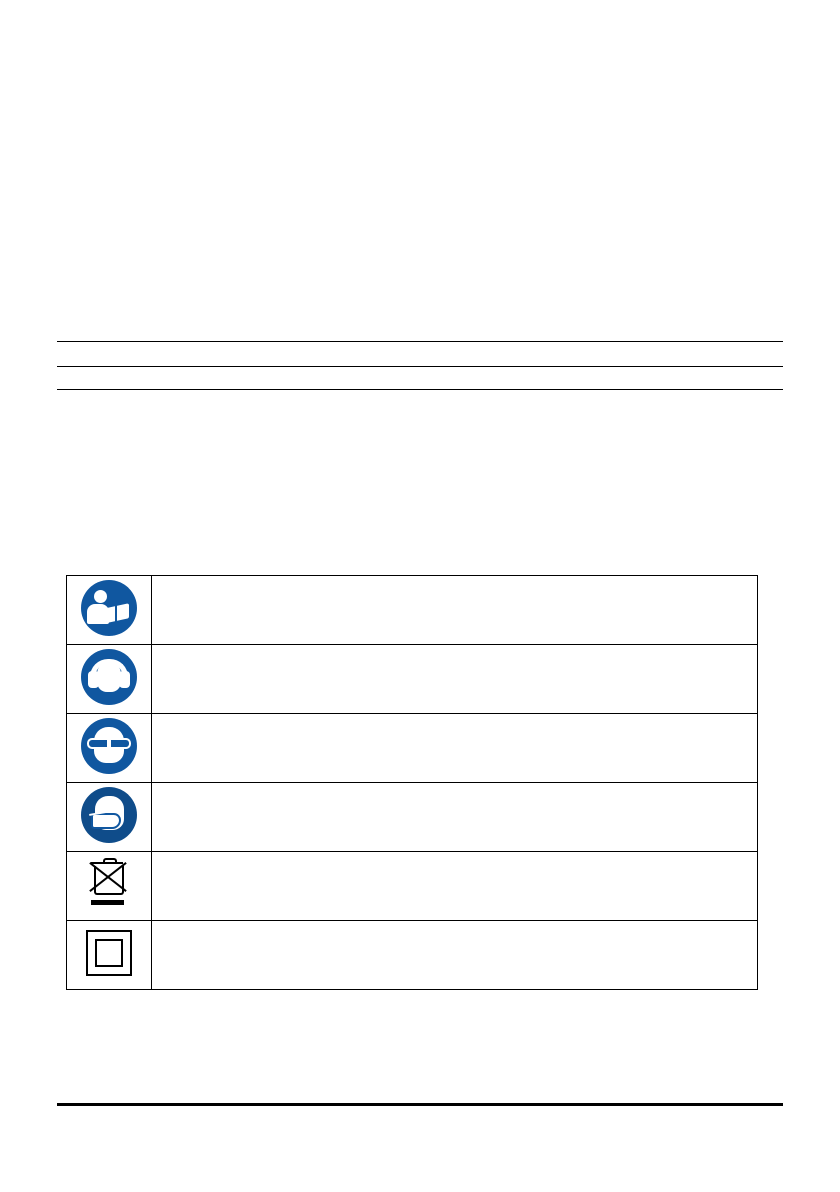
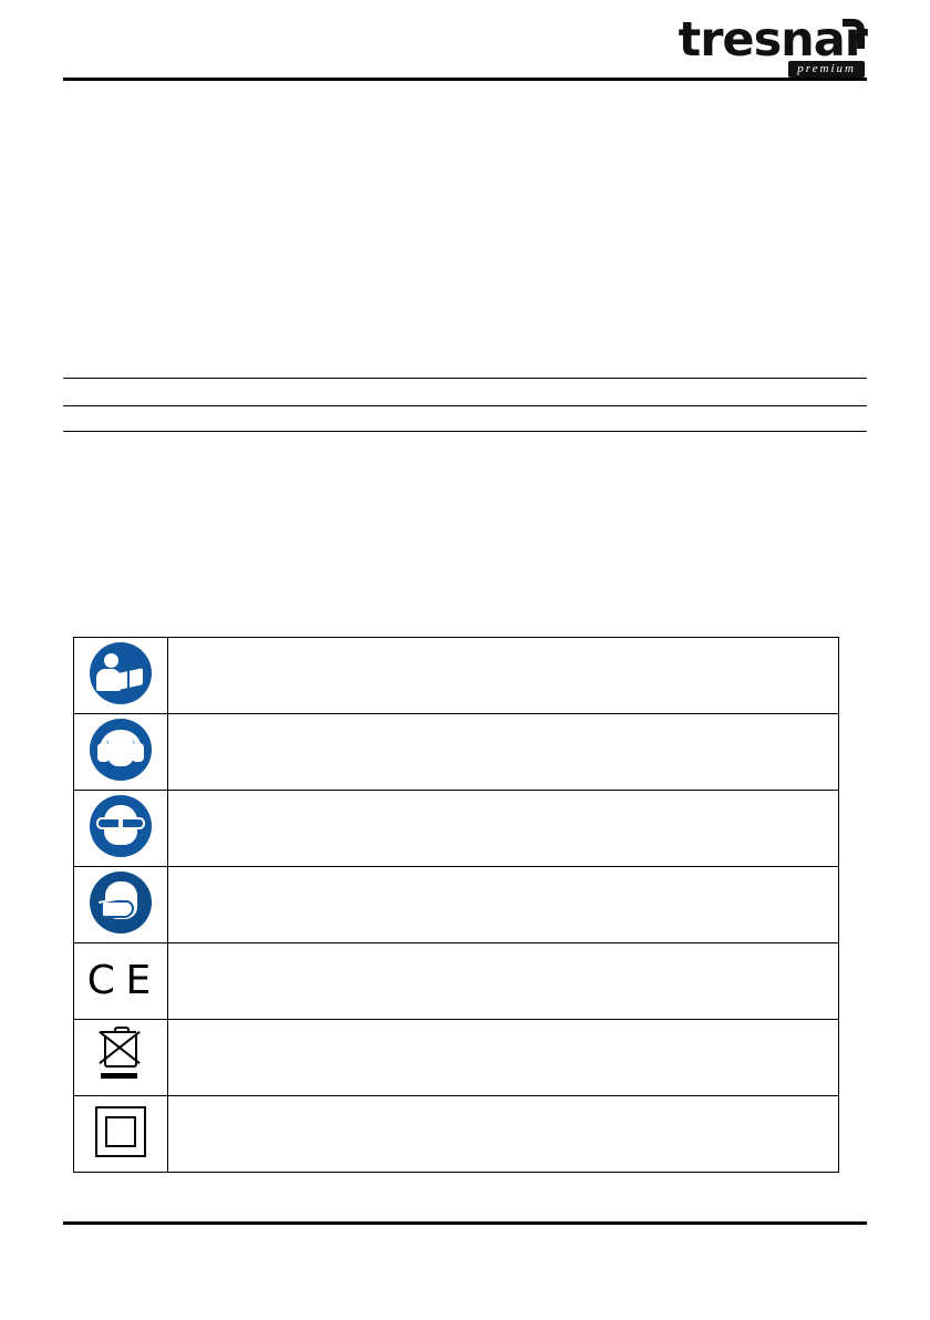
+ tresnar
+ premium
+ C E
